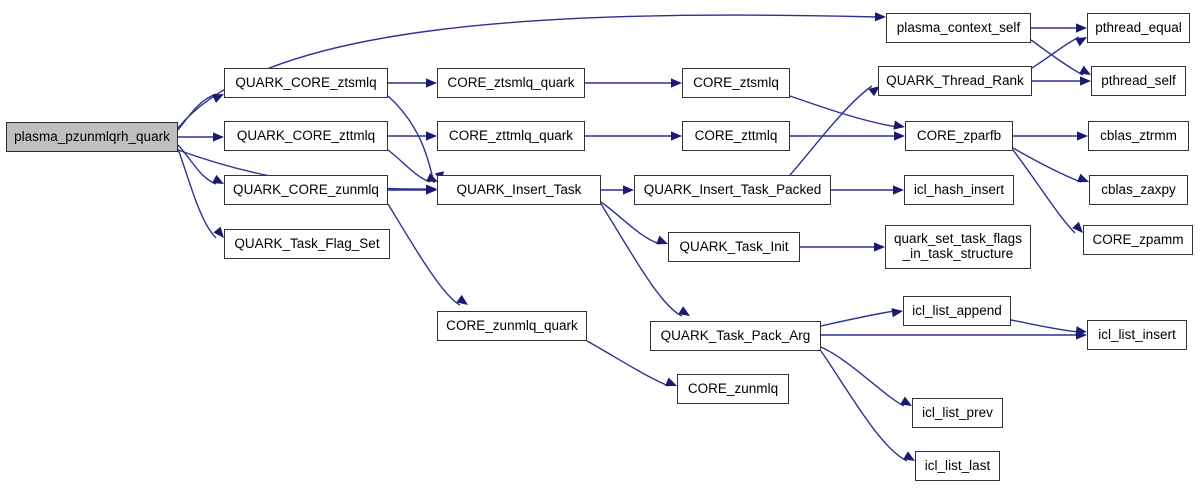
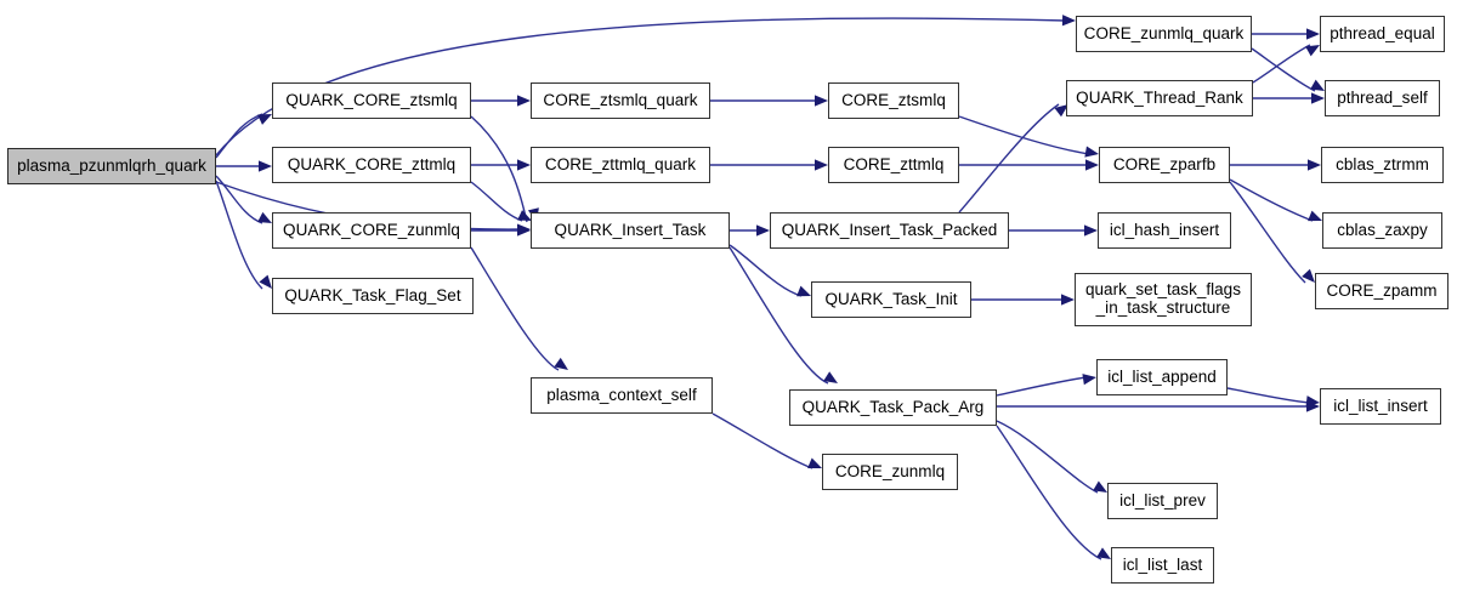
  plasma_pzunmlqrh_quark
  QUARK_CORE_ztsmlq
  QUARK_CORE_zttmlq
  QUARK_CORE_zunmlq
  QUARK_Task_Flag_Set
  CORE_ztsmlq_quark
  CORE_zttmlq_quark
  QUARK_Insert_Task
- CORE_zunmlq_quark
+ plasma_context_self
  CORE_ztsmlq
  CORE_zttmlq
  QUARK_Insert_Task_Packed
  QUARK_Task_Init
  QUARK_Task_Pack_Arg
  CORE_zunmlq
- plasma_context_self
+ CORE_zunmlq_quark
  QUARK_Thread_Rank
  CORE_zparfb
  icl_hash_insert
  quark_set_task_flags
  _in_task_structure
  icl_list_append
  icl_list_prev
  icl_list_last
  pthread_equal
  pthread_self
  cblas_ztrmm
  cblas_zaxpy
  CORE_zpamm
  icl_list_insert
